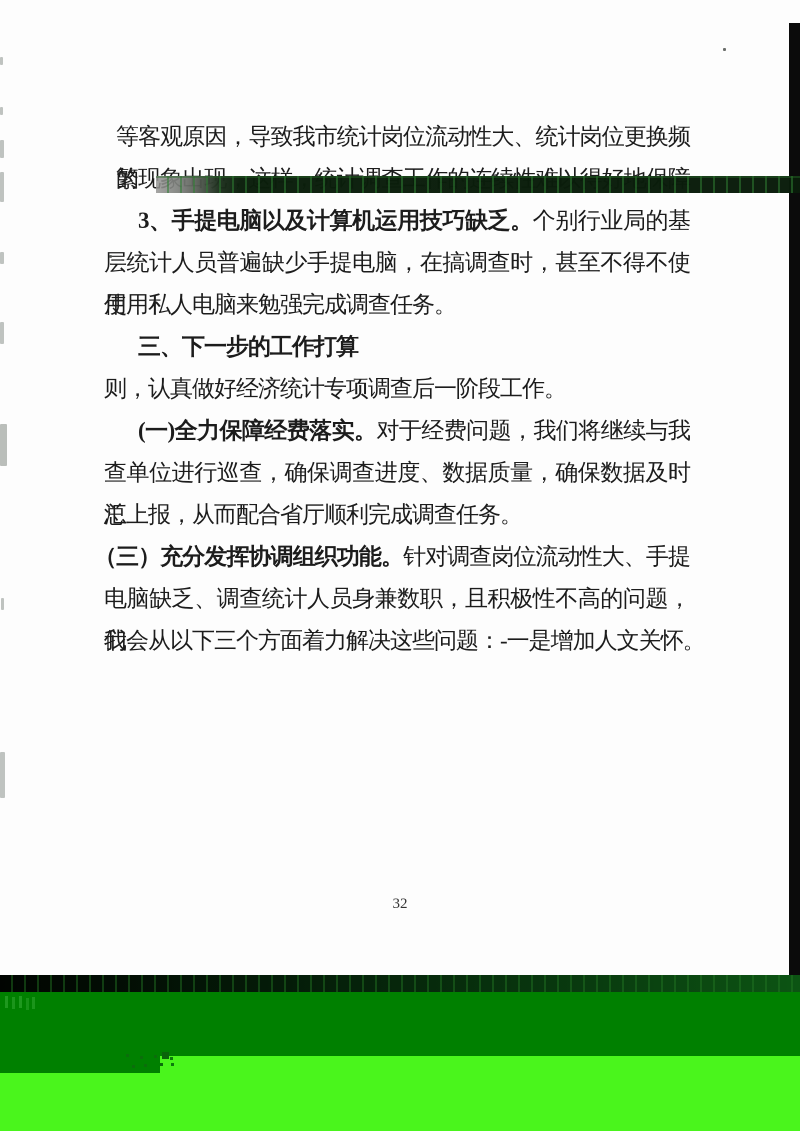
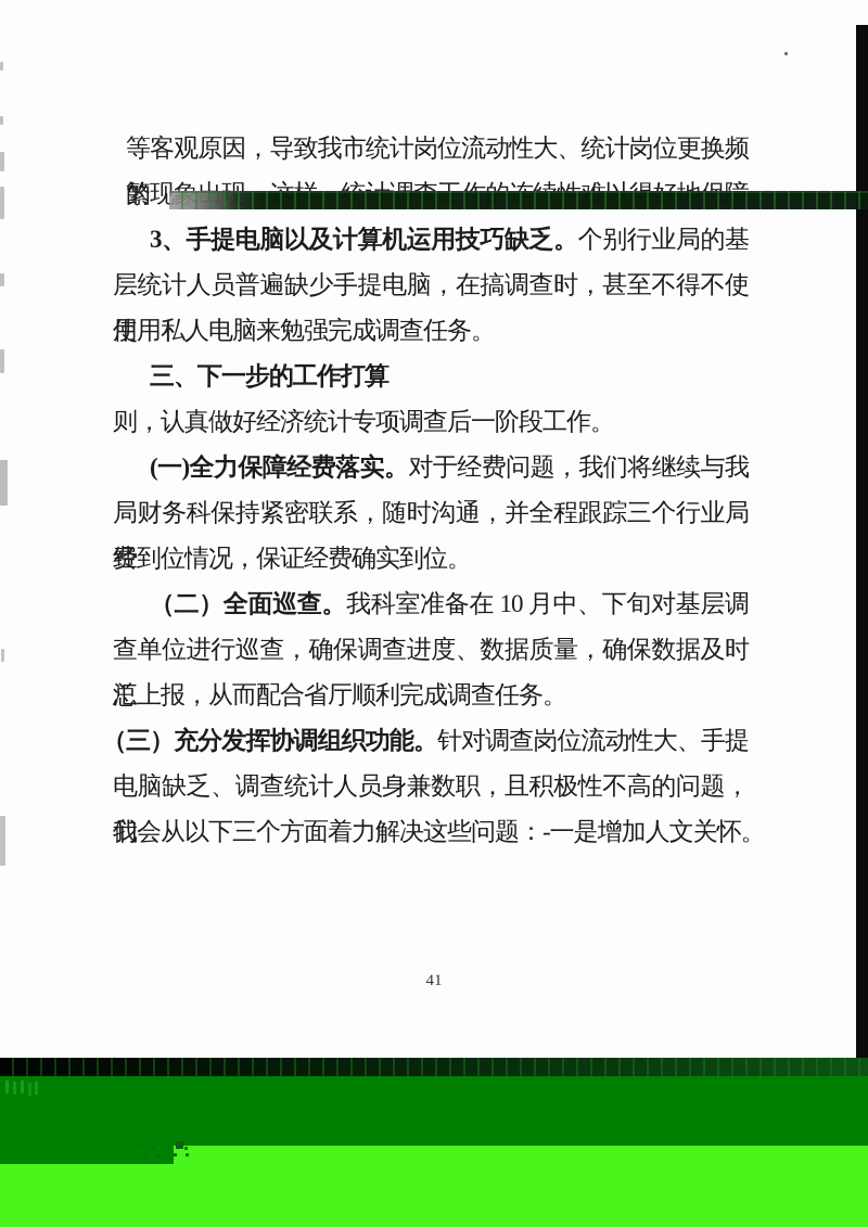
  等客观原因，导致我市统计岗位流动性大、统计岗位更换频繁
  3、手提电脑以及计算机运用技巧缺乏。个别行业局的基
  层统计人员普遍缺少手提电脑，在搞调查时，甚至不得不使用
  使用私人电脑来勉强完成调查任务。
  三、下一步的工作打算
  则，认真做好经济统计专项调查后一阶段工作。
  (一)全力保障经费落实。对于经费问题，我们将继续与我
+ 局财务科保持紧密联系，随时沟通，并全程跟踪三个行业局经
+ 费到位情况，保证经费确实到位。
+ （二）全面巡查。我科室准备在 10 月中、下旬对基层调
  查单位进行巡查，确保调查进度、数据质量，确保数据及时汇
  总上报，从而配合省厅顺利完成调查任务。
  （三）充分发挥协调组织功能。针对调查岗位流动性大、手提
  电脑缺乏、调查统计人员身兼数职，且积极性不高的问题，我
  们会从以下三个方面着力解决这些问题：-一是增加人文关怀。
- 32
+ 41
